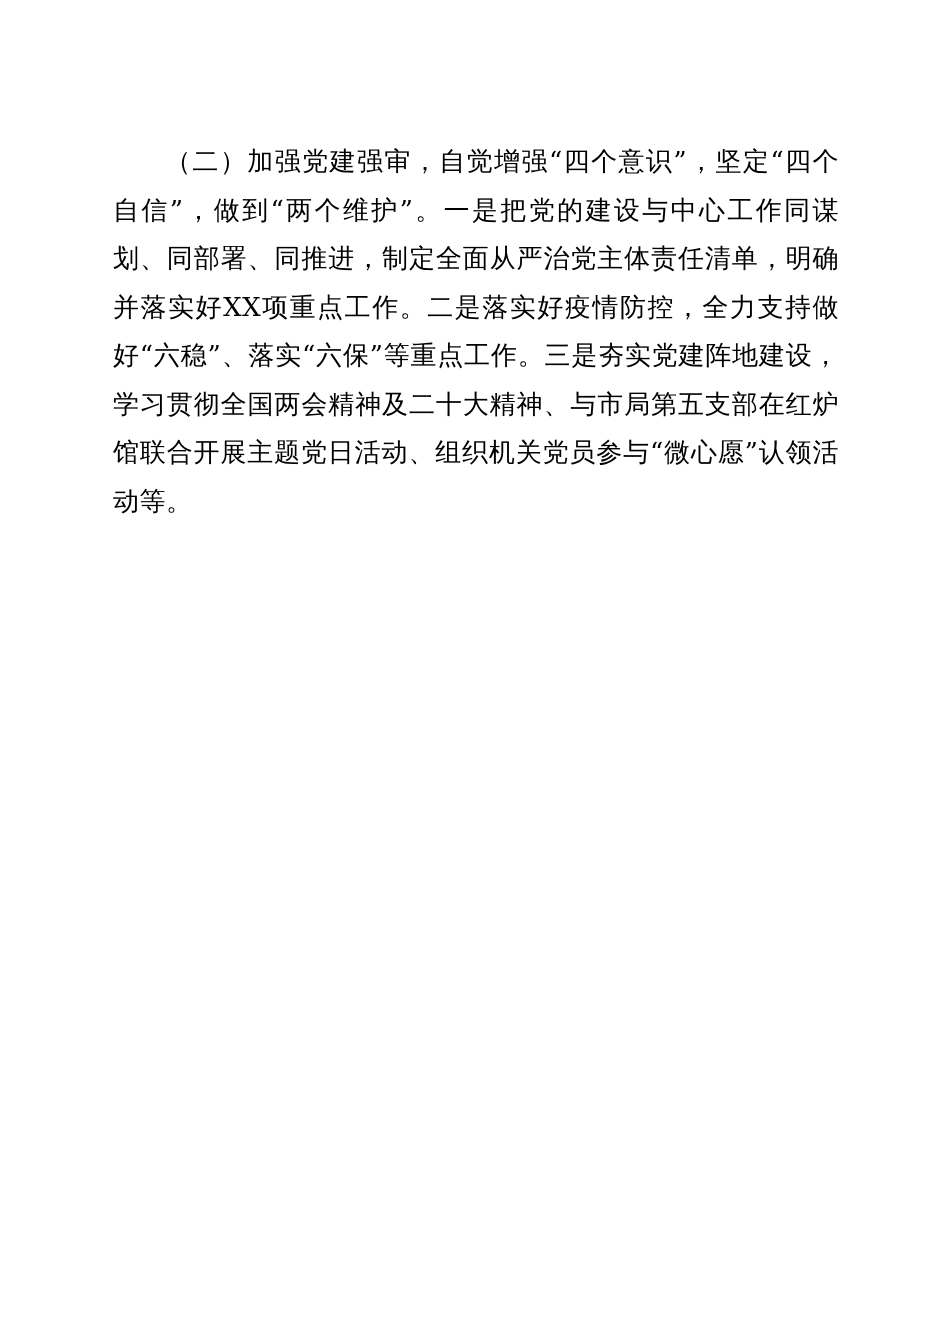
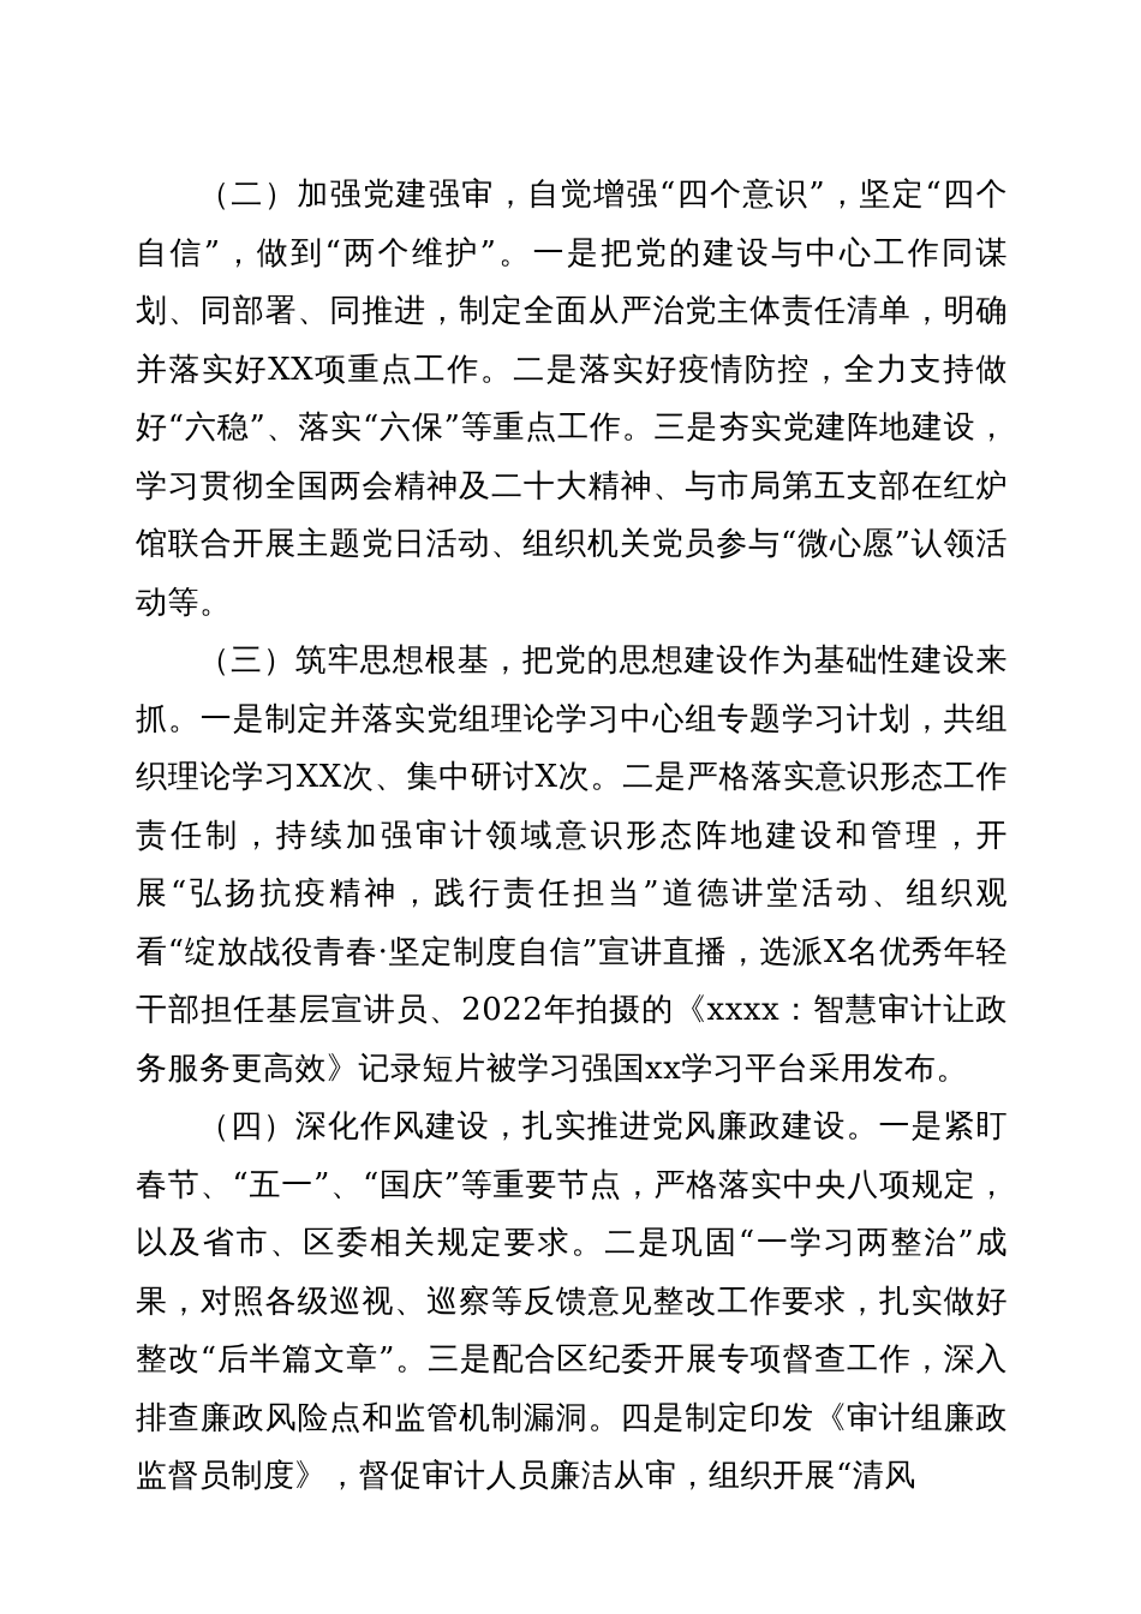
  （二）加强党建强审，自觉增强“四个意识”，坚定“四个自信”，做到“两个维护”。一是把党的建设与中心工作同谋划、同部署、同推进，制定全面从严治党主体责任清单，明确并落实好XX项重点工作。二是落实好疫情防控，全力支持做好“六稳”、落实“六保”等重点工作。三是夯实党建阵地建设，学习贯彻全国两会精神及二十大精神、与市局第五支部在红炉馆联合开展主题党日活动、组织机关党员参与“微心愿”认领活动等。
+ （三）筑牢思想根基，把党的思想建设作为基础性建设来抓。一是制定并落实党组理论学习中心组专题学习计划，共组织理论学习XX次、集中研讨X次。二是严格落实意识形态工作责任制，持续加强审计领域意识形态阵地建设和管理，开展“弘扬抗疫精神，践行责任担当”道德讲堂活动、组织观看“绽放战役青春·坚定制度自信”宣讲直播，选派X名优秀年轻干部担任基层宣讲员、2022年拍摄的《xxxx：智慧审计让政务服务更高效》记录短片被学习强国xx学习平台采用发布。
+ （四）深化作风建设，扎实推进党风廉政建设。一是紧盯春节、“五一”、“国庆”等重要节点，严格落实中央八项规定，以及省市、区委相关规定要求。二是巩固“一学习两整治”成果，对照各级巡视、巡察等反馈意见整改工作要求，扎实做好整改“后半篇文章”。三是配合区纪委开展专项督查工作，深入排查廉政风险点和监管机制漏洞。四是制定印发《审计组廉政监督员制度》，督促审计人员廉洁从审，组织开展“清风
